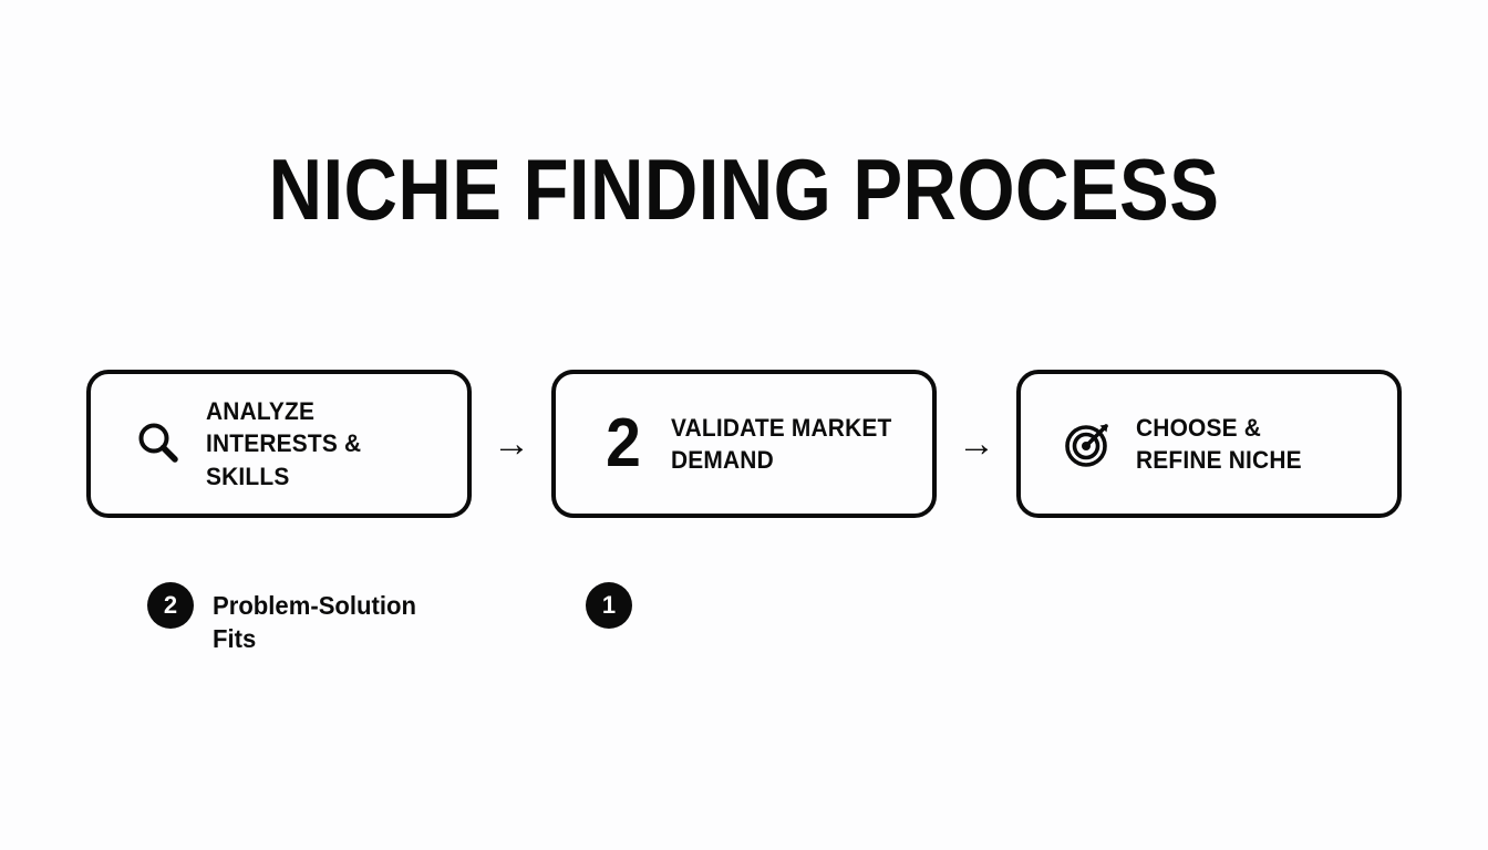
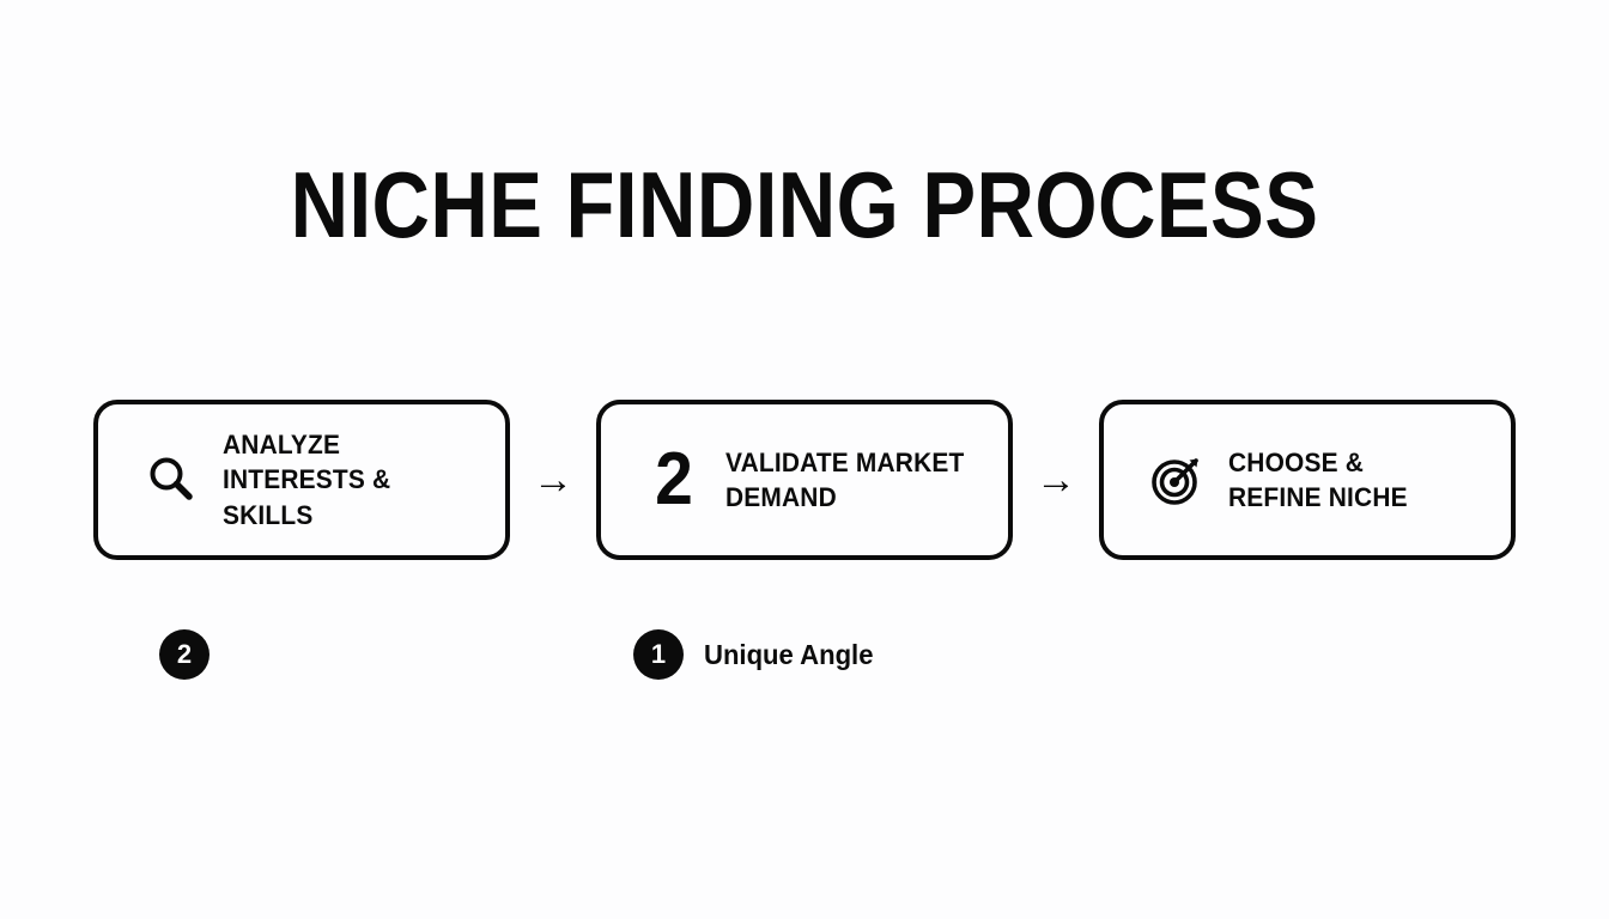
  NICHE FINDING PROCESS
  ANALYZE
  INTERESTS & SKILLS
  →
  2
  VALIDATE MARKET
  DEMAND
  →
  CHOOSE &
  REFINE NICHE
  2
- Problem-Solution Fits
  1
+ Unique Angle
